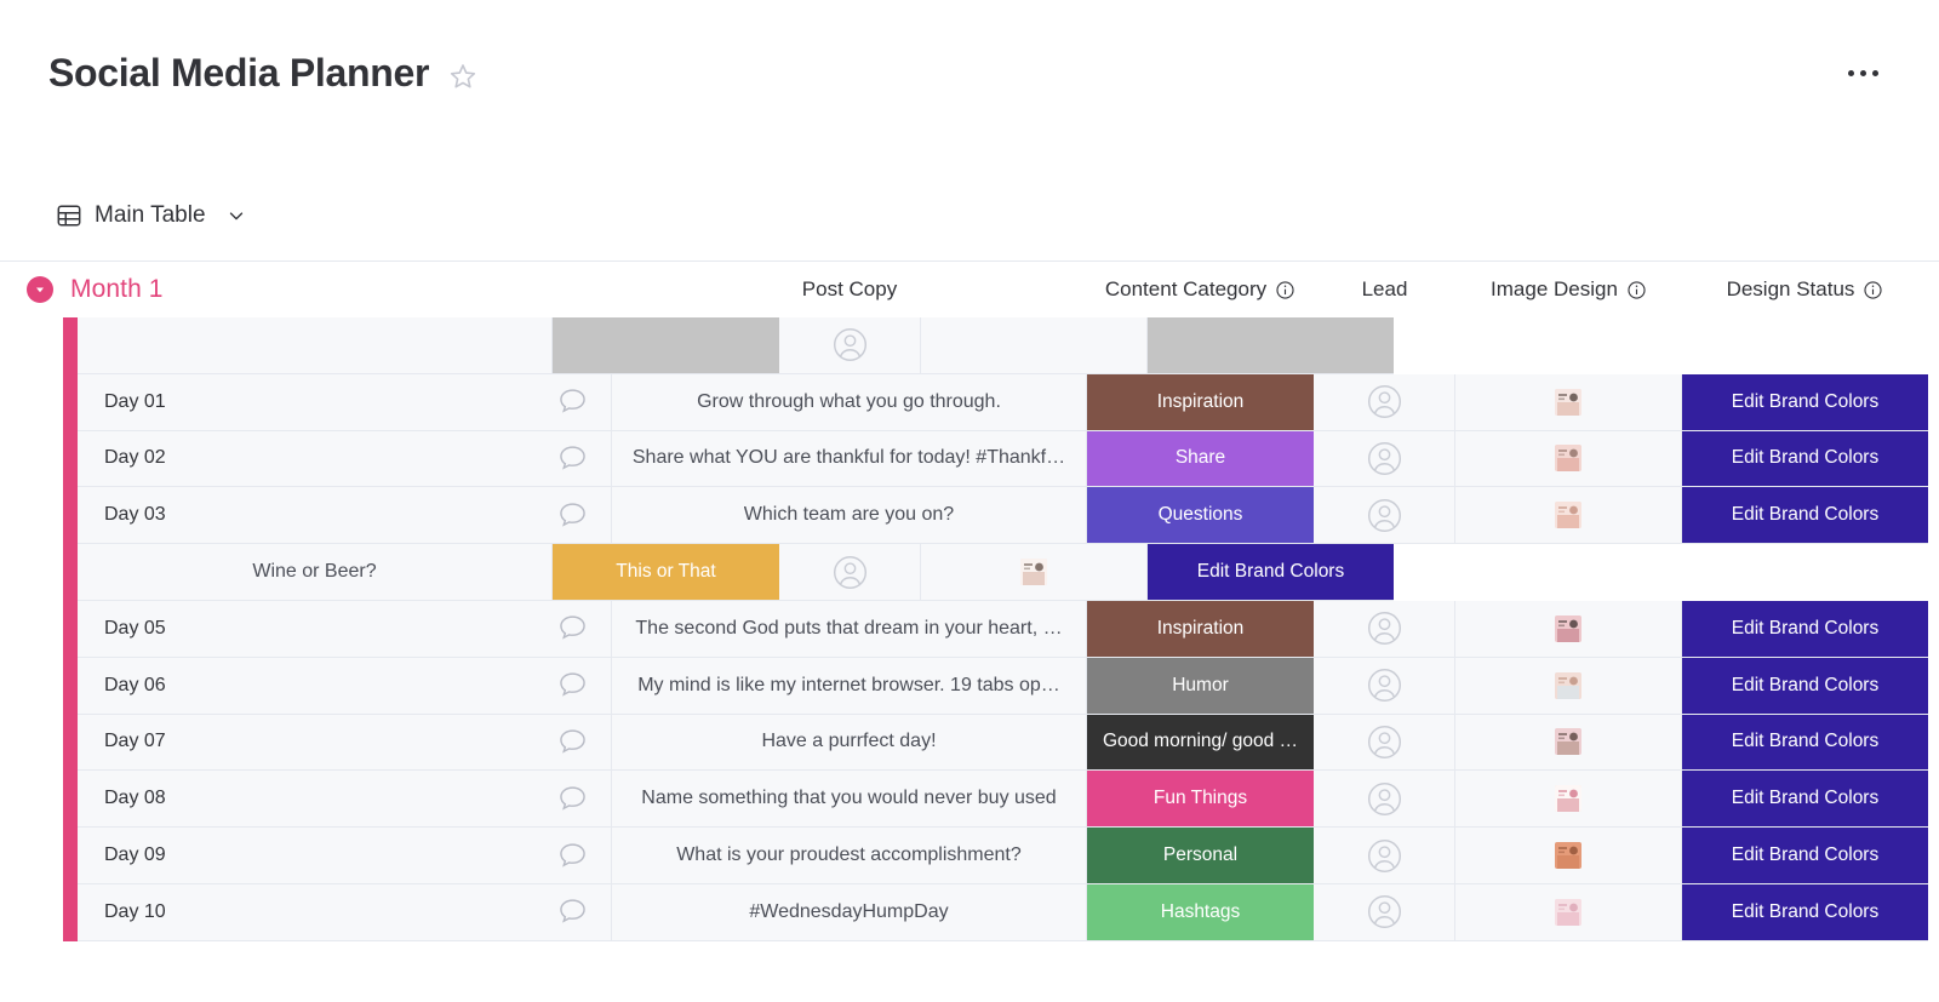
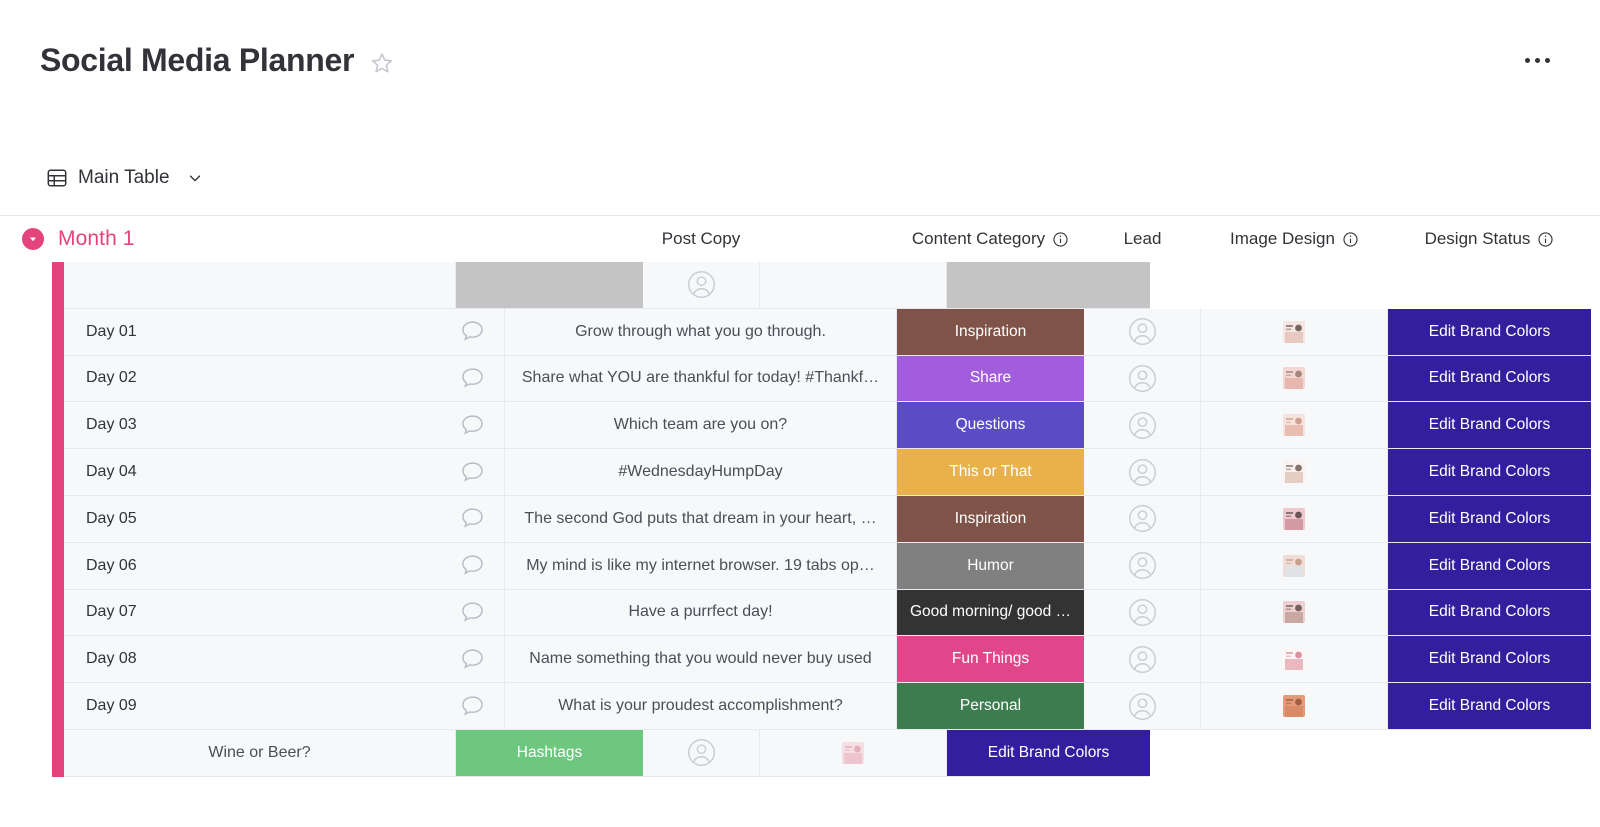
  Social Media Planner
  Main Table
  Month 1
  Post Copy
  Content Category
  Lead
  Image Design
  Design Status
  Day 01
  Grow through what you go through.
  Inspiration
  Edit Brand Colors
  Day 02
  Share what YOU are thankful for today! #Thankf…
  Share
  Edit Brand Colors
  Day 03
  Which team are you on?
  Questions
  Edit Brand Colors
+ Day 04
- Wine or Beer?
+ #WednesdayHumpDay
  This or That
  Edit Brand Colors
  Day 05
  The second God puts that dream in your heart, …
  Inspiration
  Edit Brand Colors
  Day 06
  My mind is like my internet browser. 19 tabs op…
  Humor
  Edit Brand Colors
  Day 07
  Have a purrfect day!
  Good morning/ good …
  Edit Brand Colors
  Day 08
  Name something that you would never buy used
  Fun Things
  Edit Brand Colors
  Day 09
  What is your proudest accomplishment?
  Personal
  Edit Brand Colors
- Day 10
- #WednesdayHumpDay
+ Wine or Beer?
  Hashtags
  Edit Brand Colors
